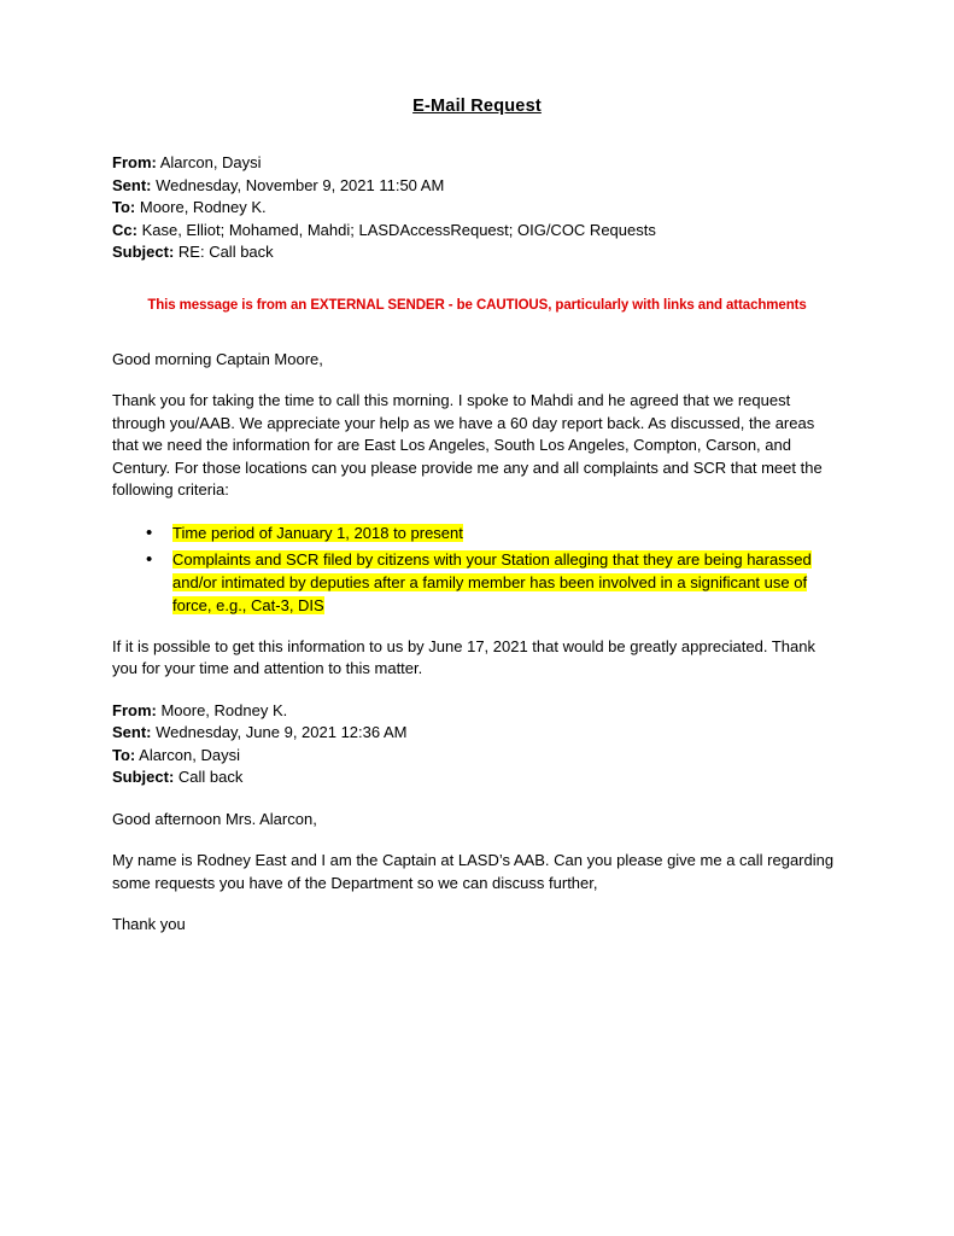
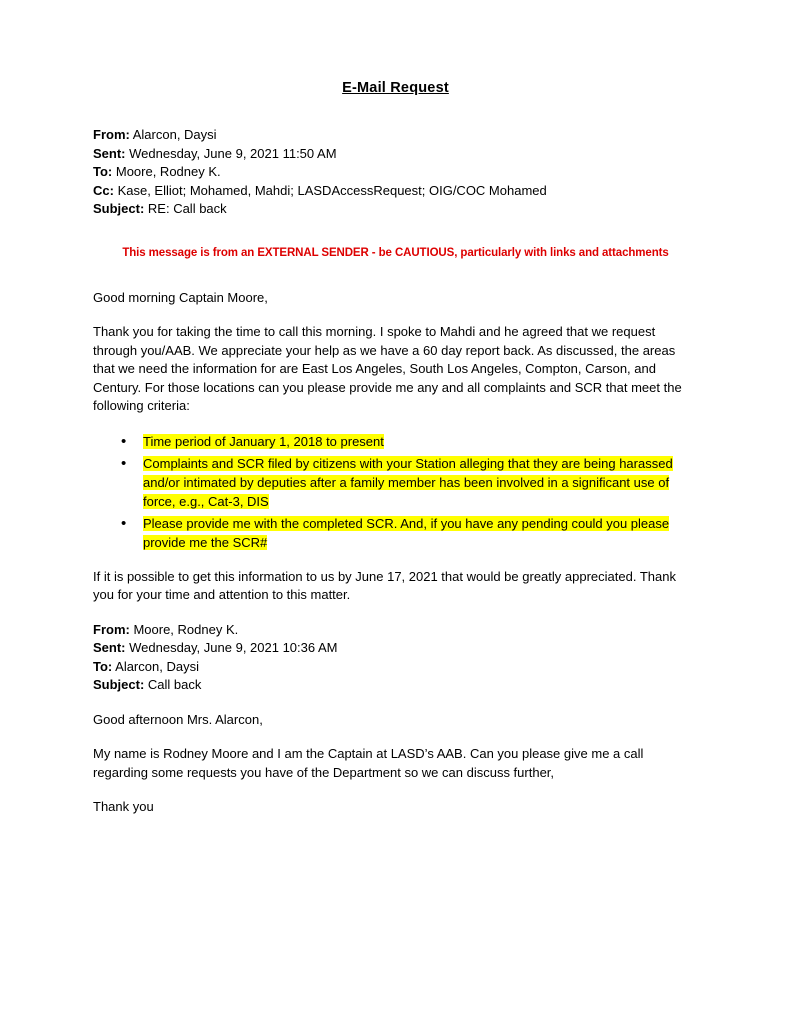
  E-Mail Request
  From: Alarcon, Daysi
- Sent: Wednesday, November 9, 2021 11:50 AM
+ Sent: Wednesday, June 9, 2021 11:50 AM
  To: Moore, Rodney K.
- Cc: Kase, Elliot; Mohamed, Mahdi; LASDAccessRequest; OIG/COC Requests
+ Cc: Kase, Elliot; Mohamed, Mahdi; LASDAccessRequest; OIG/COC Mohamed
  Subject: RE: Call back
  This message is from an EXTERNAL SENDER - be CAUTIOUS, particularly with links and attachments
  Good morning Captain Moore,
  Thank you for taking the time to call this morning. I spoke to Mahdi and he agreed that we request through you/AAB. We appreciate your help as we have a 60 day report back. As discussed, the areas that we need the information for are East Los Angeles, South Los Angeles, Compton, Carson, and Century. For those locations can you please provide me any and all complaints and SCR that meet the following criteria:
  Time period of January 1, 2018 to present
  Complaints and SCR filed by citizens with your Station alleging that they are being harassed and/or intimated by deputies after a family member has been involved in a significant use of force, e.g., Cat-3, DIS
+ Please provide me with the completed SCR. And, if you have any pending could you please provide me the SCR#
  If it is possible to get this information to us by June 17, 2021 that would be greatly appreciated. Thank you for your time and attention to this matter.
  From: Moore, Rodney K.
- Sent: Wednesday, June 9, 2021 12:36 AM
+ Sent: Wednesday, June 9, 2021 10:36 AM
  To: Alarcon, Daysi
  Subject: Call back
  Good afternoon Mrs. Alarcon,
- My name is Rodney East and I am the Captain at LASD’s AAB. Can you please give me a call regarding some requests you have of the Department so we can discuss further,
+ My name is Rodney Moore and I am the Captain at LASD’s AAB. Can you please give me a call regarding some requests you have of the Department so we can discuss further,
  Thank you
